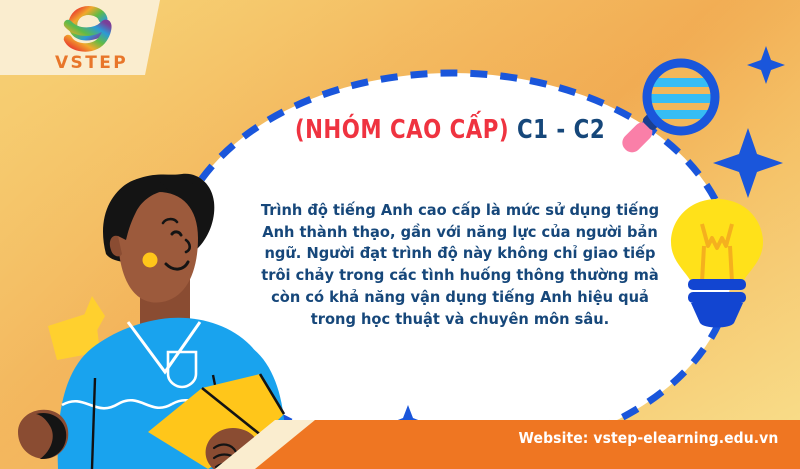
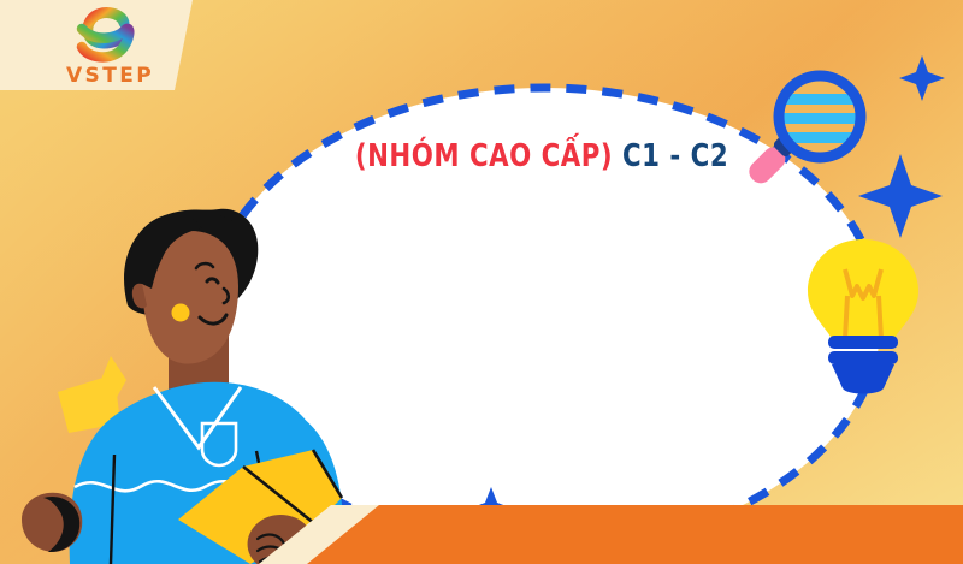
  VSTEP
  (NHÓM CAO CẤP) C1 - C2
- Trình độ tiếng Anh cao cấp là mức sử dụng tiếng Anh thành thạo, gần với năng lực của người bản ngữ. Người đạt trình độ này không chỉ giao tiếp trôi chảy trong các tình huống thông thường mà còn có khả năng vận dụng tiếng Anh hiệu quả trong học thuật và chuyên môn sâu.
- Website: vstep-elearning.edu.vn
